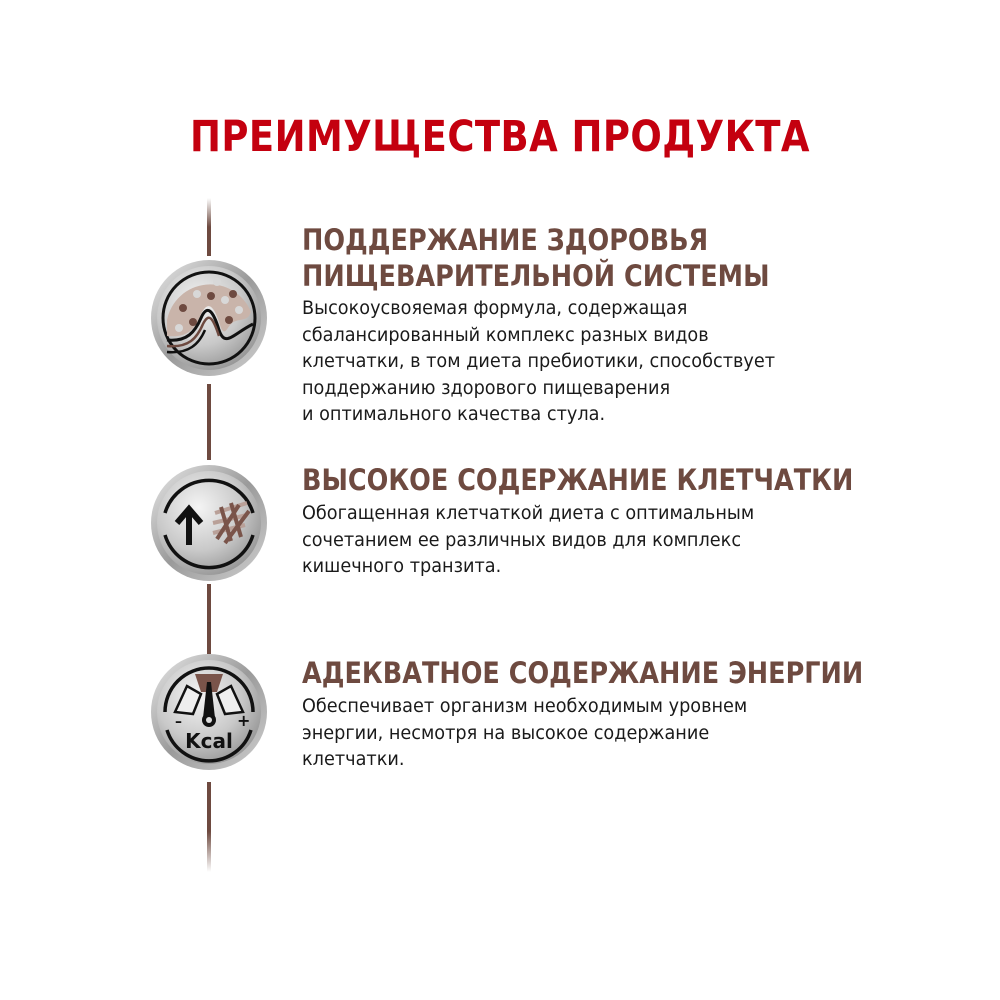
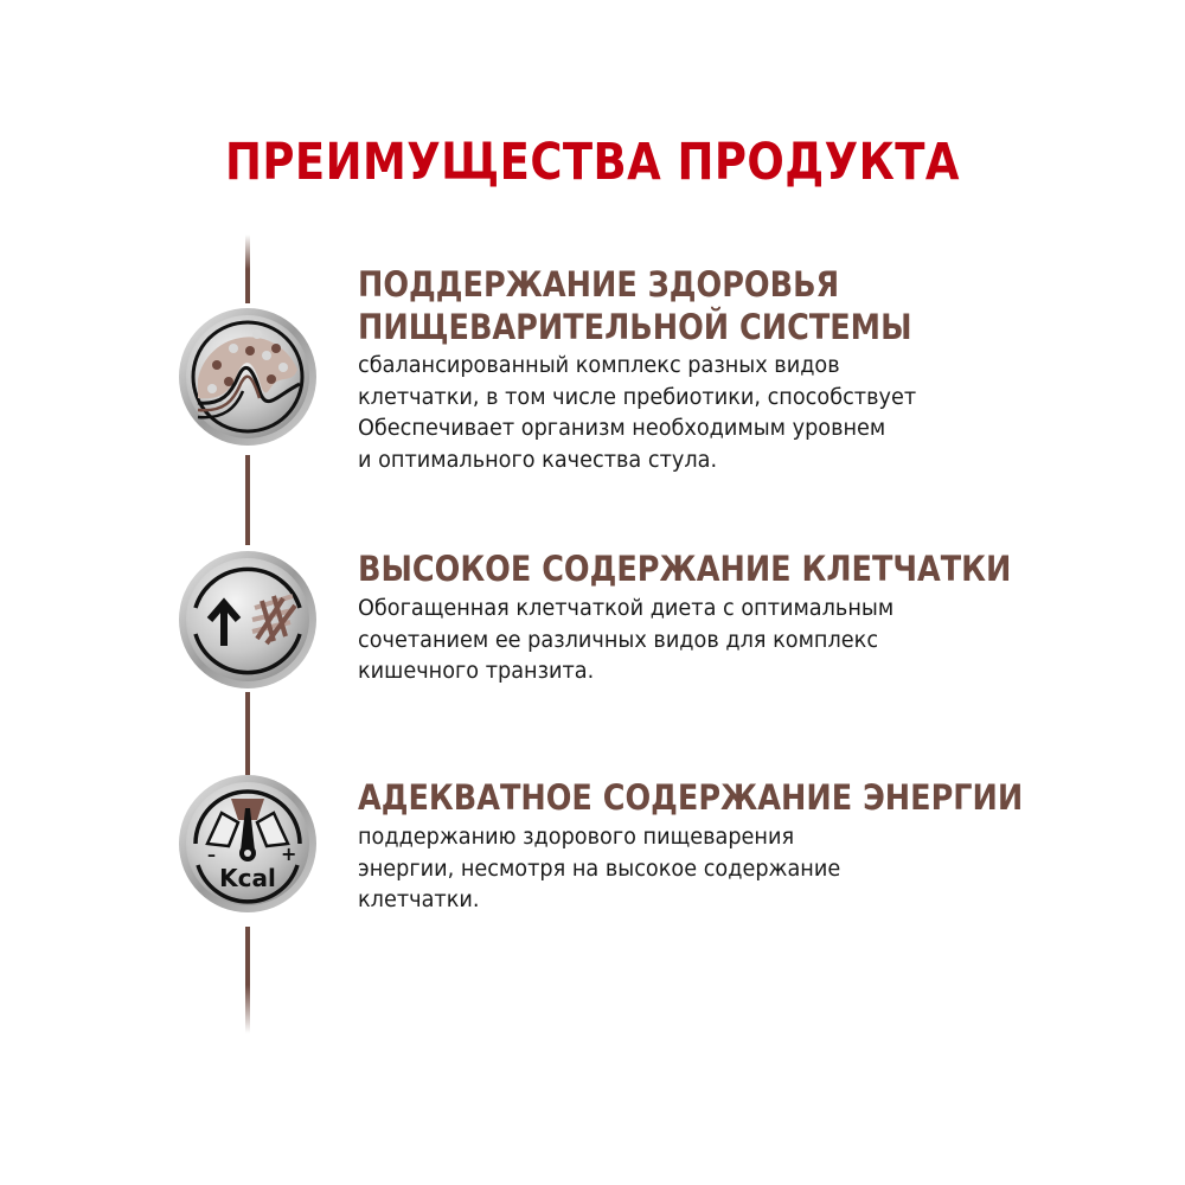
  ПРЕИМУЩЕСТВА ПРОДУКТА
  –
  +
  Kcal
  ПОДДЕРЖАНИЕ ЗДОРОВЬЯ
  ПИЩЕВАРИТЕЛЬНОЙ СИСТЕМЫ
- Высокоусвояемая формула, содержащая
  сбалансированный комплекс разных видов
- клетчатки, в том диета пребиотики, способствует
+ клетчатки, в том числе пребиотики, способствует
- поддержанию здорового пищеварения
+ Обеспечивает организм необходимым уровнем
  и оптимального качества стула.
  ВЫСОКОЕ СОДЕРЖАНИЕ КЛЕТЧАТКИ
  Обогащенная клетчаткой диета с оптимальным
  сочетанием ее различных видов для комплекс
  кишечного транзита.
  АДЕКВАТНОЕ СОДЕРЖАНИЕ ЭНЕРГИИ
- Обеспечивает организм необходимым уровнем
+ поддержанию здорового пищеварения
  энергии, несмотря на высокое содержание
  клетчатки.
